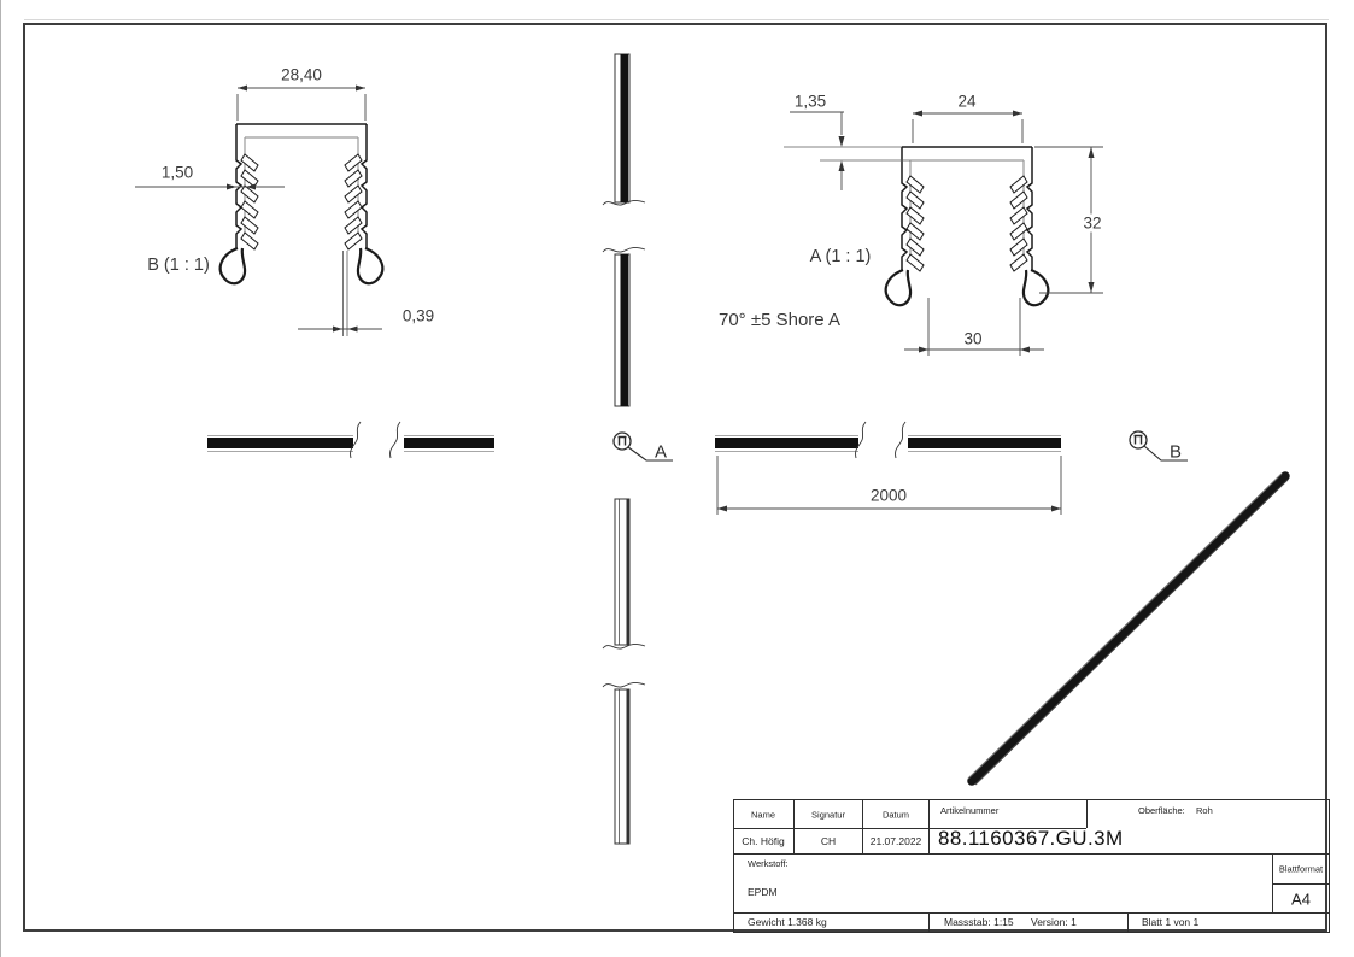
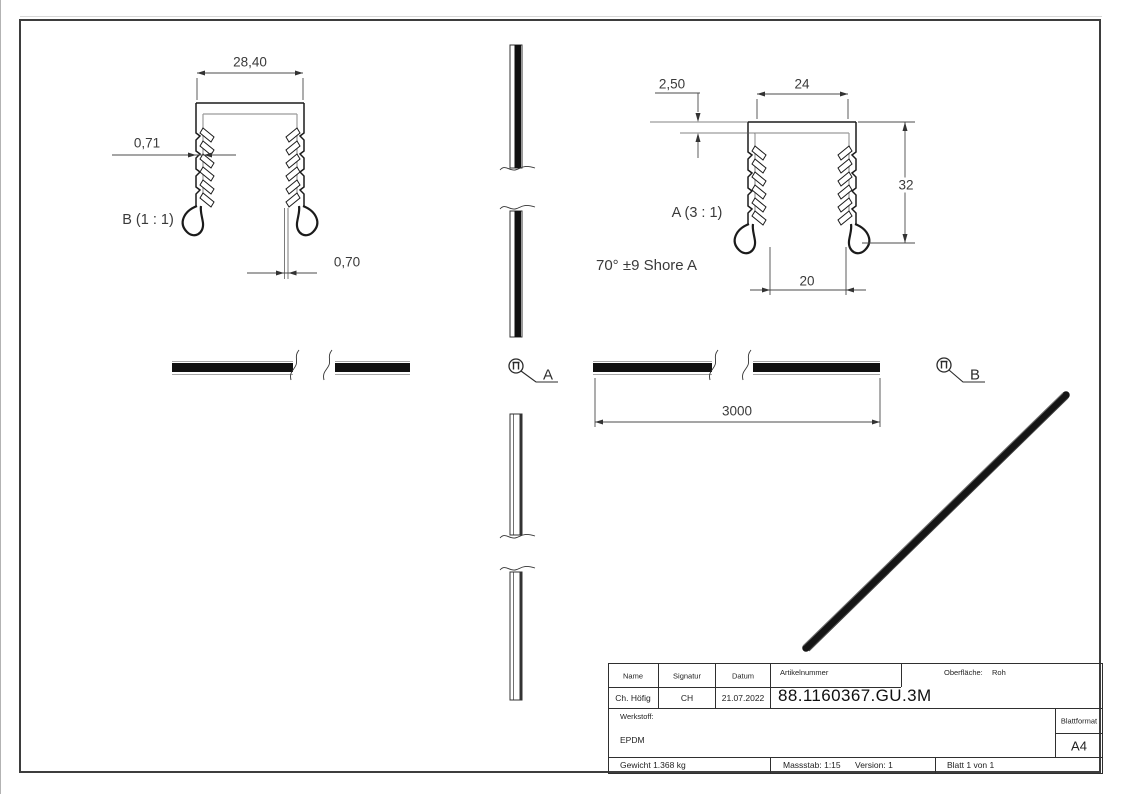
  28,40
- 1,50
+ 0,71
  B (1 : 1)
- 0,39
+ 0,70
- 1,35
+ 2,50
  24
  32
- A (1 : 1)
+ A (3 : 1)
- 70° ±5 Shore A
+ 70° ±9 Shore A
- 30
+ 20
- 2000
+ 3000
  A
  B
  Name
  Signatur
  Datum
  Artikelnummer
  Oberfläche:
  Roh
  Ch. Höfig
  CH
  21.07.2022
  88.1160367.GU.3M
  Werkstoff:
  EPDM
  Blattformat
  A4
  Gewicht 1.368 kg
  Massstab: 1:15
  Version: 1
  Blatt 1 von 1
